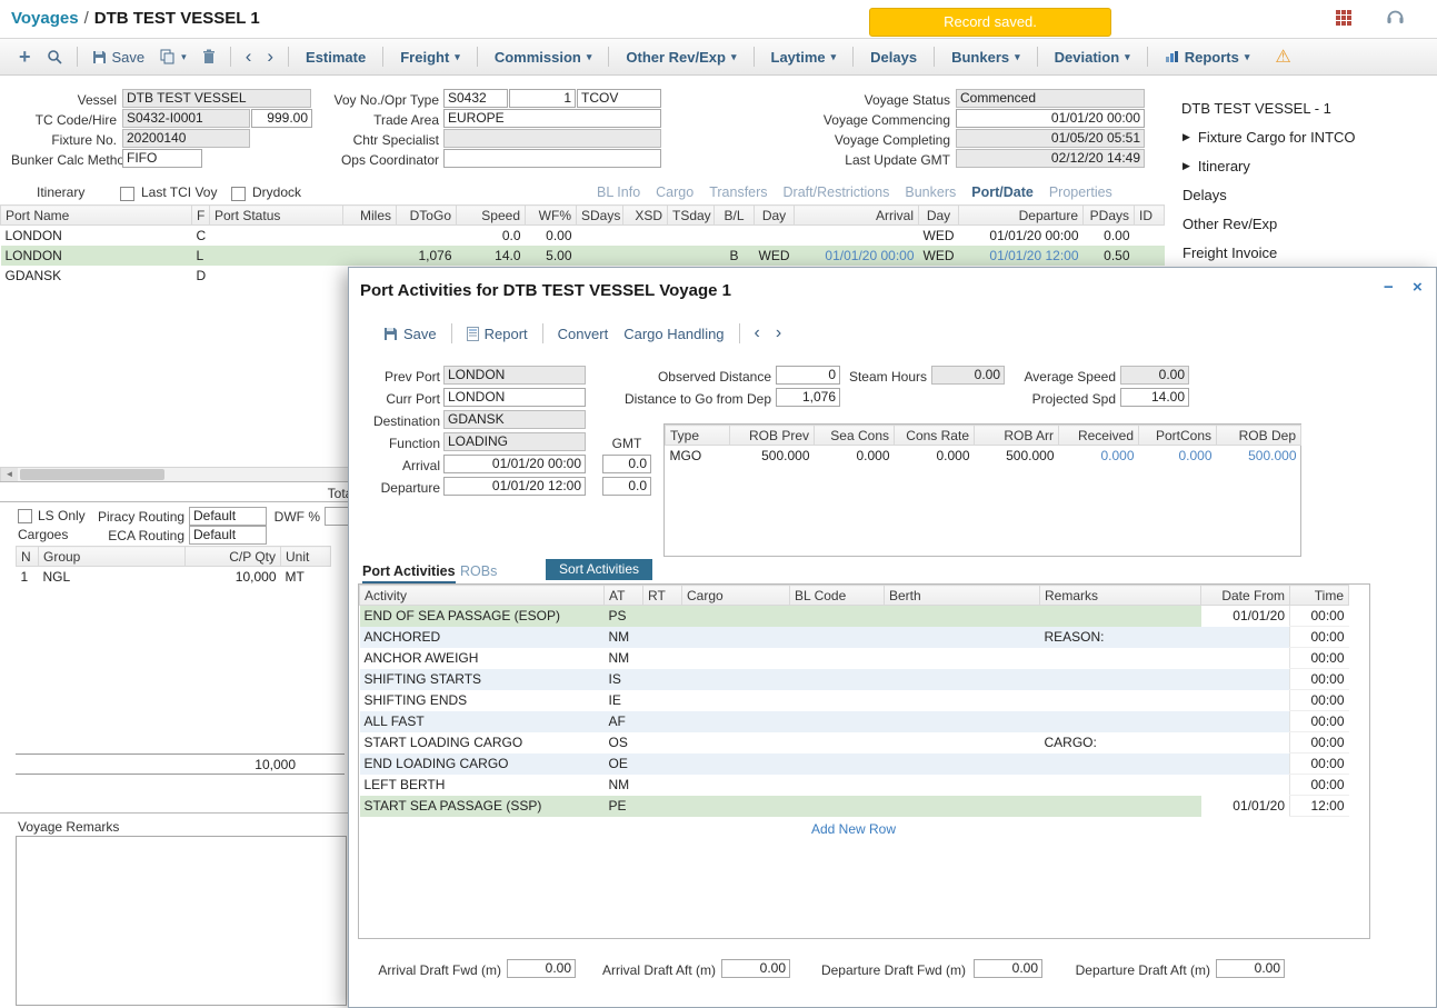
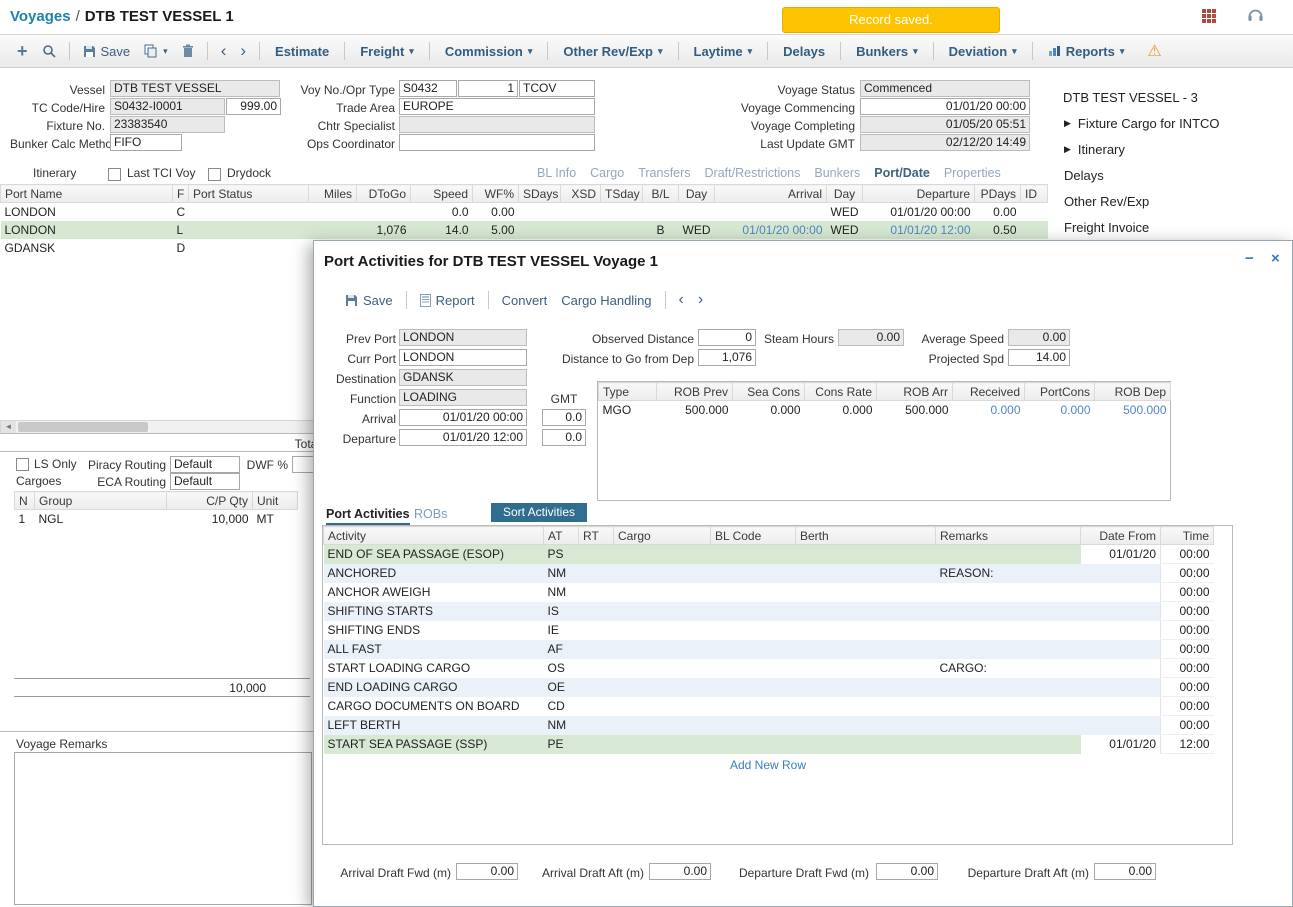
  Voyages / DTB TEST VESSEL 1
  Record saved.
  +
  Save
  ▾
  ‹
  ›
  Estimate
  Freight
  ▾
  Commission
  ▾
  Other Rev/Exp
  ▾
  Laytime
  ▾
  Delays
  Bunkers
  ▾
  Deviation
  ▾
  Reports
  ▾
  ⚠
  Vessel
  DTB TEST VESSEL
  TC Code/Hire
  S0432-I0001
  999.00
  Fixture No.
- 20200140
+ 23383540
  Bunker Calc Metho
  FIFO
  Voy No./Opr Type
  S0432
  1
  TCOV
  Trade Area
  EUROPE
  Chtr Specialist
  Ops Coordinator
  Voyage Status
  Commenced
  Voyage Commencing
  01/01/20 00:00
  Voyage Completing
  01/05/20 05:51
  Last Update GMT
  02/12/20 14:49
- DTB TEST VESSEL - 1
+ DTB TEST VESSEL - 3
  ▶
  Fixture Cargo for INTCO
  ▶
  Itinerary
  Delays
  Other Rev/Exp
  Freight Invoice
  Itinerary
  Last TCI Voy
  Drydock
  BL Info
  Cargo
  Transfers
  Draft/Restrictions
  Bunkers
  Port/Date
  Properties
  Port Name	F	Port Status	Miles	DToGo	Speed	WF%	SDays	XSD	TSday	B/L	Day	Arrival	Day	Departure	PDays	ID
  LONDON	C				0.0	0.00							WED	01/01/20 00:00	0.00
  LONDON	L			1,076	14.0	5.00				B	WED	01/01/20 00:00	WED	01/01/20 12:00	0.50
  GDANSK	D
  ◄
  LS Only
  Piracy Routing
  Default
  DWF %
  Cargoes
  ECA Routing
  Default
  N	Group	C/P Qty	Unit
  1	NGL	10,000	MT
  10,000
  Voyage Remarks
  Port Activities for DTB TEST VESSEL Voyage 1
  −
  ×
  Save
  Report
  Convert
  Cargo Handling
  ‹
  ›
  Prev Port
  LONDON
  Curr Port
  LONDON
  Destination
  GDANSK
  Function
  LOADING
  GMT
  Arrival
  01/01/20 00:00
  0.0
  Departure
  01/01/20 12:00
  0.0
  Observed Distance
  0
  Distance to Go from Dep
  1,076
  Steam Hours
  0.00
  Average Speed
  0.00
  Projected Spd
  14.00
  Type	ROB Prev	Sea Cons	Cons Rate	ROB Arr	Received	PortCons	ROB Dep
  MGO	500.000	0.000	0.000	500.000	0.000	0.000	500.000
  Port Activities
  ROBs
  Sort Activities
  Activity	AT	RT	Cargo	BL Code	Berth	Remarks	Date From	Time
  END OF SEA PASSAGE (ESOP)	PS						01/01/20	00:00
  ANCHORED	NM					REASON:		00:00
  ANCHOR AWEIGH	NM							00:00
  SHIFTING STARTS	IS							00:00
  SHIFTING ENDS	IE							00:00
  ALL FAST	AF							00:00
  START LOADING CARGO	OS					CARGO:		00:00
  END LOADING CARGO	OE							00:00
+ CARGO DOCUMENTS ON BOARD	CD							00:00
  LEFT BERTH	NM							00:00
  START SEA PASSAGE (SSP)	PE						01/01/20	12:00
  Add New Row
  Arrival Draft Fwd (m)
  0.00
  Arrival Draft Aft (m)
  0.00
  Departure Draft Fwd (m)
  0.00
  Departure Draft Aft (m)
  0.00
